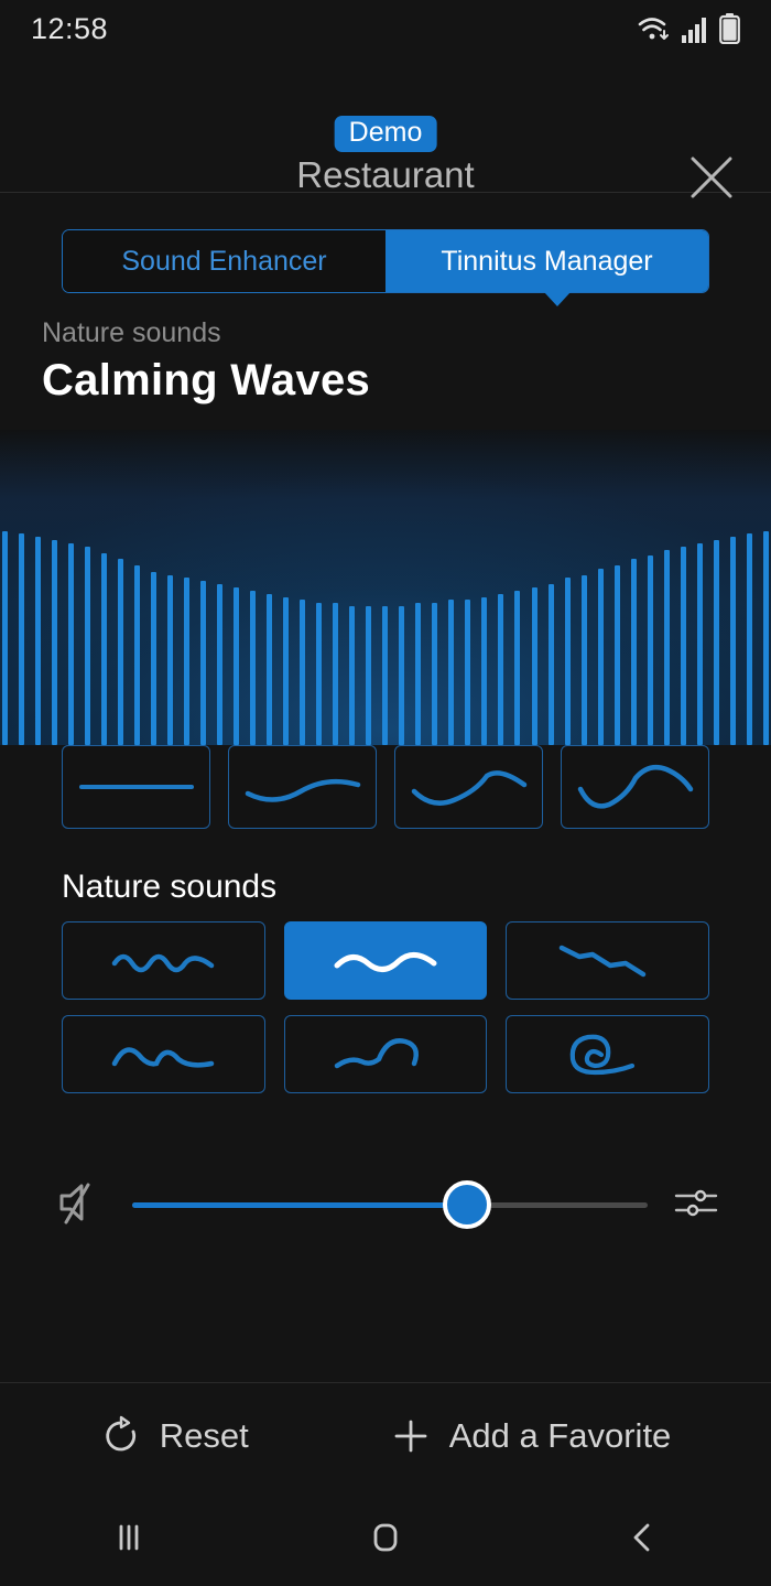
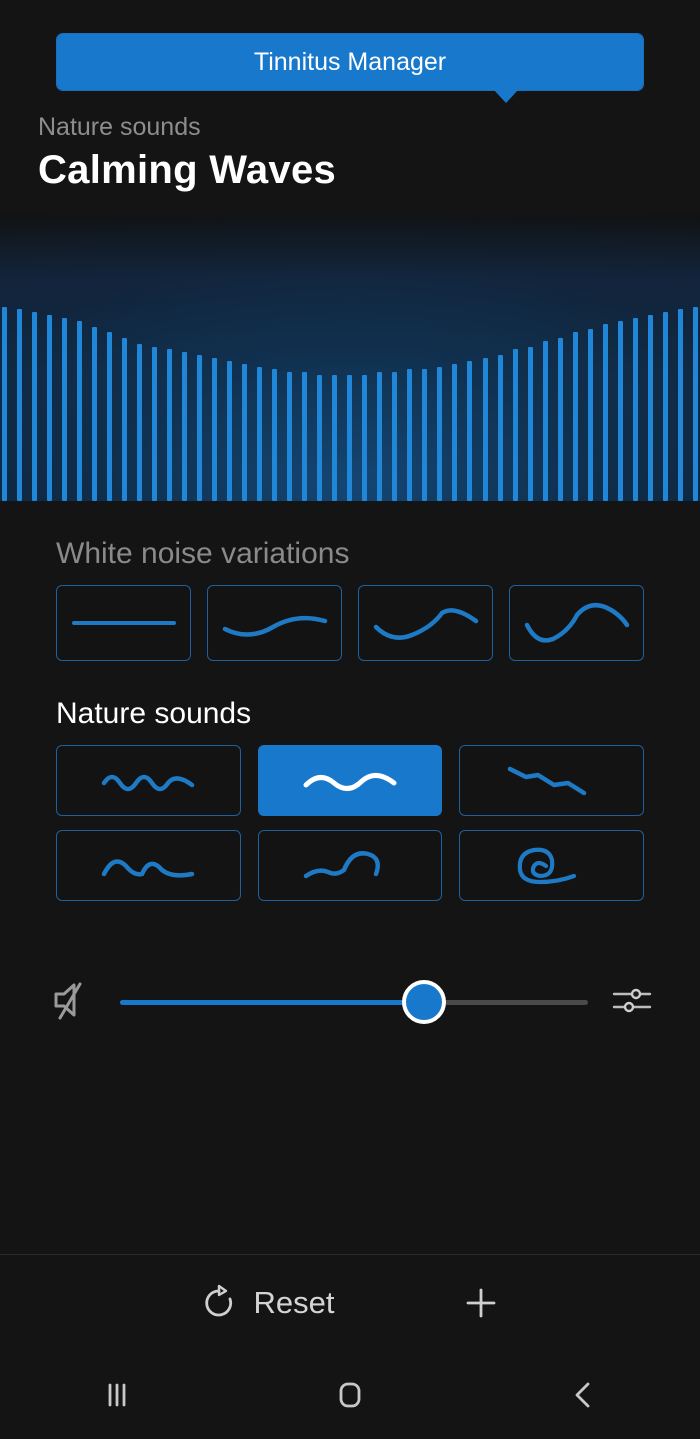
- 12:58
- Demo
- Restaurant
- Sound Enhancer
  Tinnitus Manager
  Nature sounds
  Calming Waves
+ White noise variations
  Nature sounds
  Reset
- Add a Favorite
